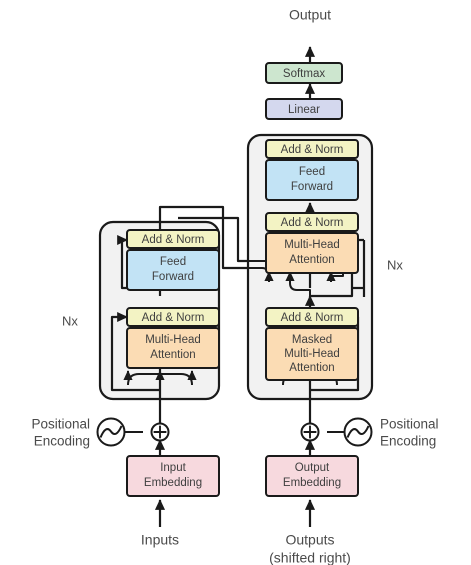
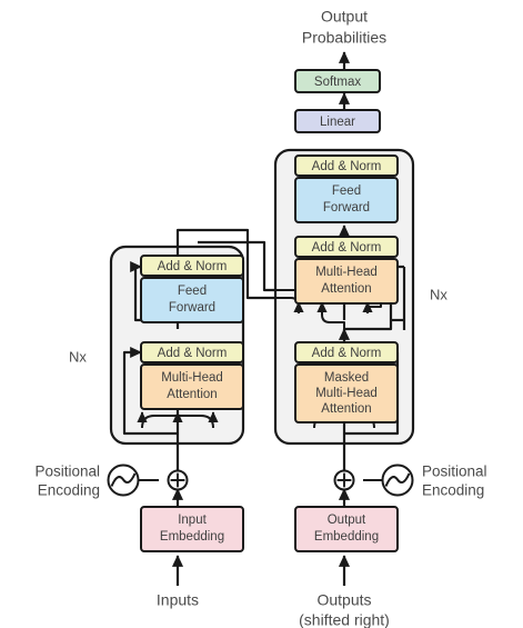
  Add & Norm
  Feed
  Forward
  Add & Norm
  Multi-Head
  Attention
  Nx
  Positional
  Encoding
  Input
  Embedding
  Inputs
  Add & Norm
  Feed
  Forward
  Add & Norm
  Multi-Head
  Attention
  Add & Norm
  Masked
  Multi-Head
  Attention
  Nx
  Linear
  Softmax
  Output
+ Probabilities
  Positional
  Encoding
  Output
  Embedding
  Outputs
  (shifted right)
